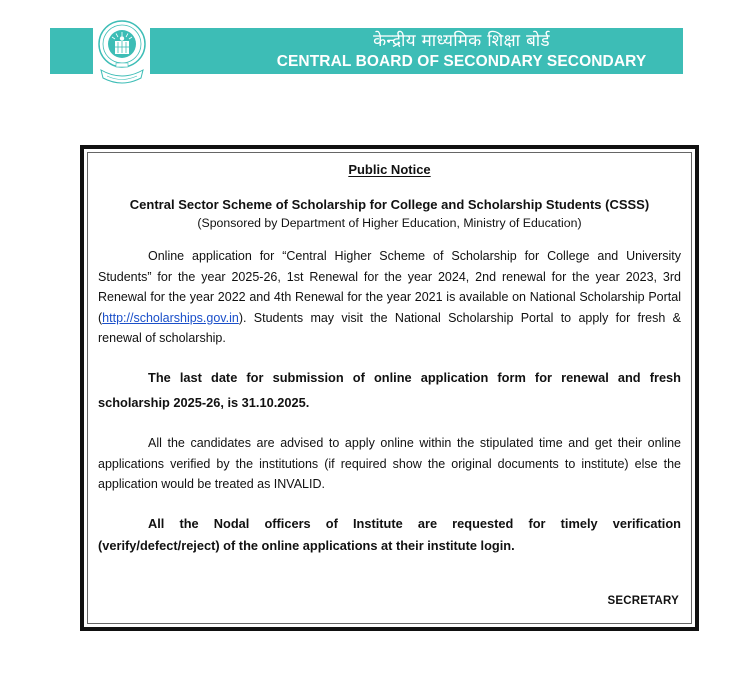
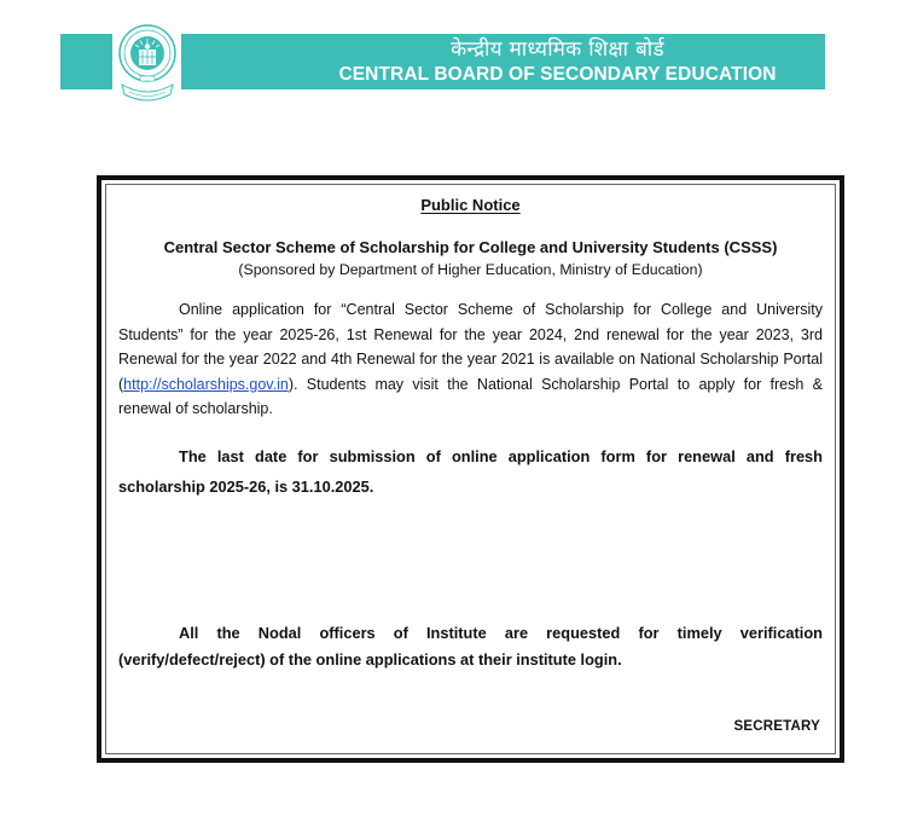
  केन्द्रीय माध्यमिक शिक्षा बोर्ड
- CENTRAL BOARD OF SECONDARY SECONDARY
+ CENTRAL BOARD OF SECONDARY EDUCATION
  Public Notice
- Central Sector Scheme of Scholarship for College and Scholarship Students (CSSS)
+ Central Sector Scheme of Scholarship for College and University Students (CSSS)
  (Sponsored by Department of Higher Education, Ministry of Education)
- Online application for “Central Higher Scheme of Scholarship for College and University Students” for the year 2025-26, 1st Renewal for the year 2024, 2nd renewal for the year 2023, 3rd Renewal for the year 2022 and 4th Renewal for the year 2021 is available on National Scholarship Portal (http://scholarships.gov.in). Students may visit the National Scholarship Portal to apply for fresh & renewal of scholarship.
+ Online application for “Central Sector Scheme of Scholarship for College and University Students” for the year 2025-26, 1st Renewal for the year 2024, 2nd renewal for the year 2023, 3rd Renewal for the year 2022 and 4th Renewal for the year 2021 is available on National Scholarship Portal (http://scholarships.gov.in). Students may visit the National Scholarship Portal to apply for fresh & renewal of scholarship.
  The last date for submission of online application form for renewal and fresh scholarship 2025-26, is 31.10.2025.
- All the candidates are advised to apply online within the stipulated time and get their online applications verified by the institutions (if required show the original documents to institute) else the application would be treated as INVALID.
  All the Nodal officers of Institute are requested for timely verification (verify/defect/reject) of the online applications at their institute login.
  SECRETARY
